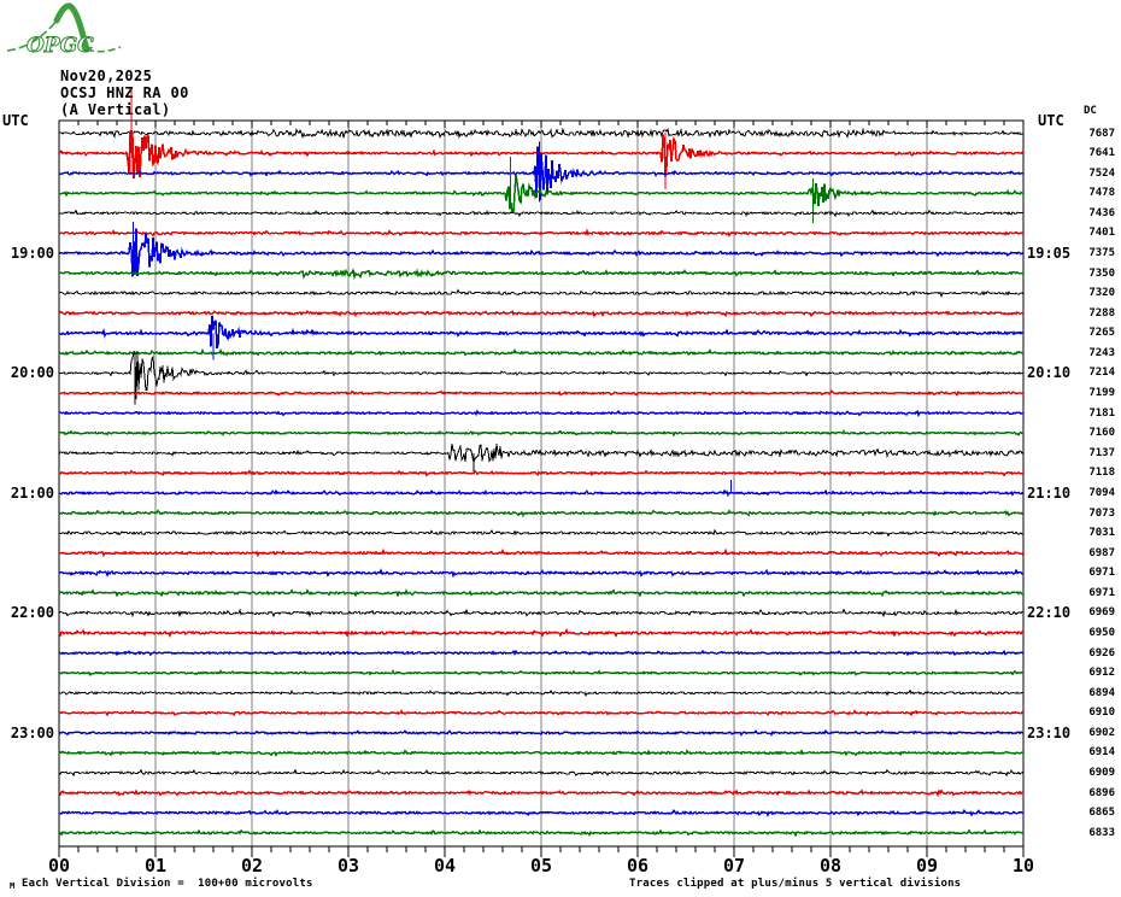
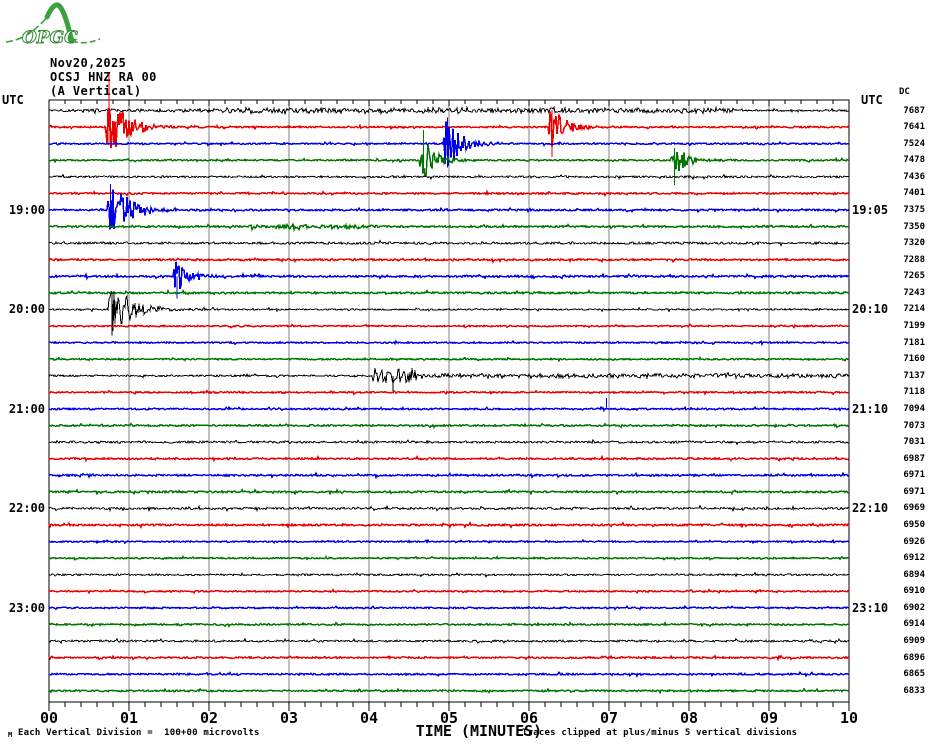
  OPGC
  Nov20,2025
  OCSJ HNZ RA 00
  (A Vertical)
  UTC
  UTC
  DC
  7687
  7641
  7524
  7478
  7436
  7401
  19:00
  19:05
  7375
  7350
  7320
  7288
  7265
  7243
  20:00
  20:10
  7214
  7199
  7181
  7160
  7137
  7118
  21:00
  21:10
  7094
  7073
  7031
  6987
  6971
  6971
  22:00
  22:10
  6969
  6950
  6926
  6912
  6894
  6910
  23:00
  23:10
  6902
  6914
  6909
  6896
  6865
  6833
  00
  01
  02
  03
  04
  05
  06
  07
  08
  09
  10
+ TIME (MINUTES)
  Each Vertical Division = 100+00 microvolts
  Traces clipped at plus/minus 5 vertical divisions
  M
